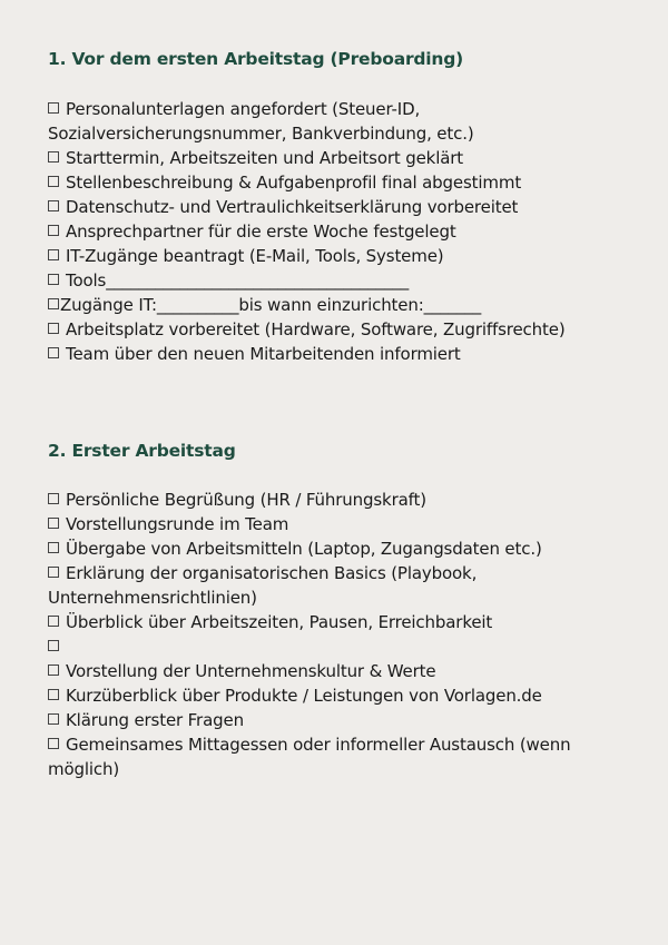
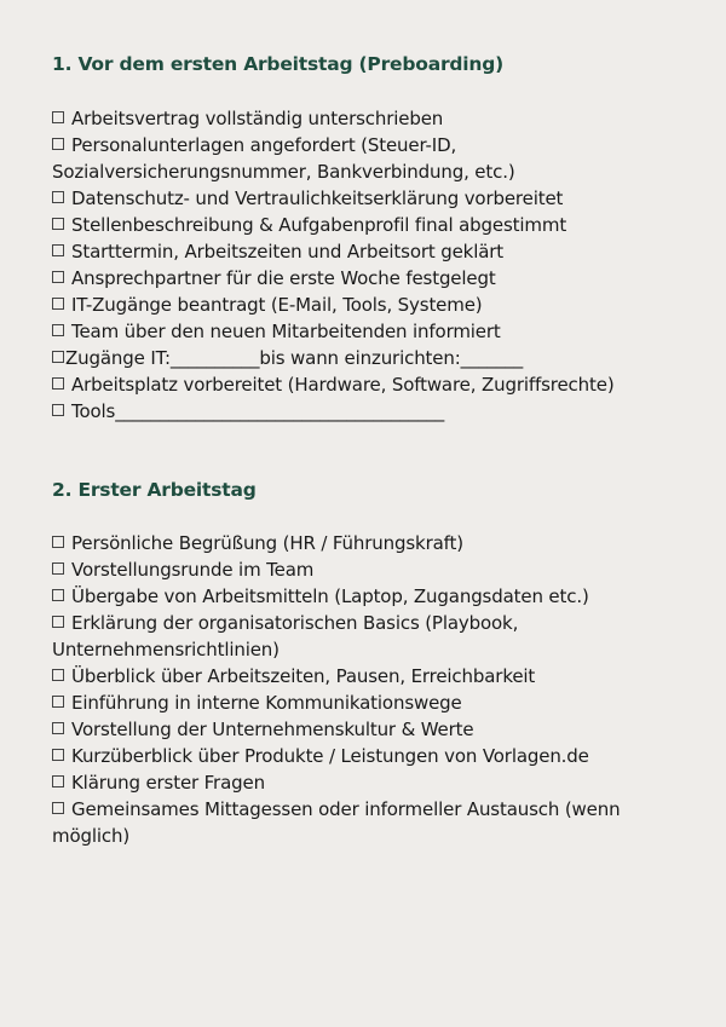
  1. Vor dem ersten Arbeitstag (Preboarding)
+ Arbeitsvertrag vollständig unterschrieben
  Personalunterlagen angefordert (Steuer-ID, Sozialversicherungsnummer, Bankverbindung, etc.)
- Starttermin, Arbeitszeiten und Arbeitsort geklärt
+ Datenschutz- und Vertraulichkeitserklärung vorbereitet
  Stellenbeschreibung & Aufgabenprofil final abgestimmt
- Datenschutz- und Vertraulichkeitserklärung vorbereitet
+ Starttermin, Arbeitszeiten und Arbeitsort geklärt
  Ansprechpartner für die erste Woche festgelegt
  IT-Zugänge beantragt (E-Mail, Tools, Systeme)
- Tools_____________________________________
+ Team über den neuen Mitarbeitenden informiert
  Zugänge IT:__________bis wann einzurichten:_______
  Arbeitsplatz vorbereitet (Hardware, Software, Zugriffsrechte)
- Team über den neuen Mitarbeitenden informiert
+ Tools_____________________________________
  2. Erster Arbeitstag
  Persönliche Begrüßung (HR / Führungskraft)
  Vorstellungsrunde im Team
  Übergabe von Arbeitsmitteln (Laptop, Zugangsdaten etc.)
  Erklärung der organisatorischen Basics (Playbook, Unternehmensrichtlinien)
  Überblick über Arbeitszeiten, Pausen, Erreichbarkeit
+ Einführung in interne Kommunikationswege
  Vorstellung der Unternehmenskultur & Werte
  Kurzüberblick über Produkte / Leistungen von Vorlagen.de
  Klärung erster Fragen
  Gemeinsames Mittagessen oder informeller Austausch (wenn möglich)
